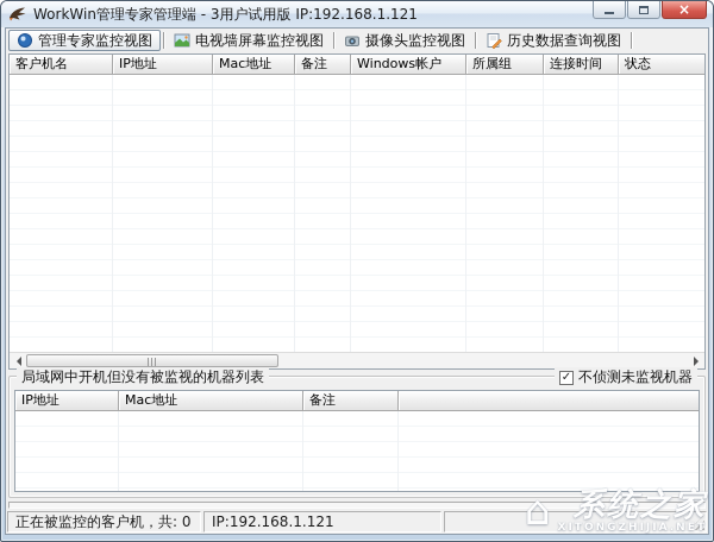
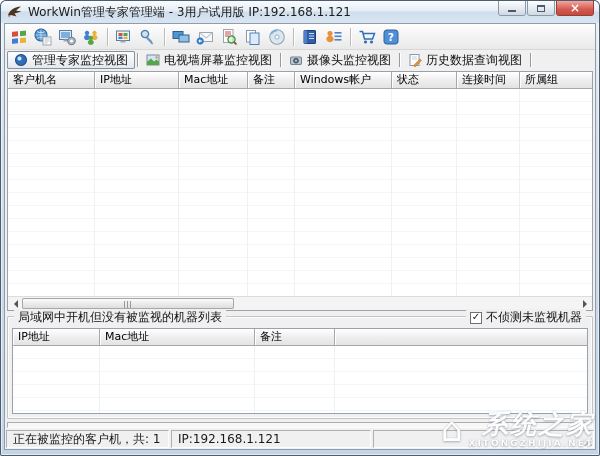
  WorkWin管理专家管理端 - 3用户试用版 IP:192.168.1.121
  ×
+ ?
  管理专家监控视图
  电视墙屏幕监控视图
  摄像头监控视图
  历史数据查询视图
  客户机名
  IP地址
  Mac地址
  备注
  Windows帐户
- 所属组
+ 状态
  连接时间
- 状态
+ 所属组
  局域网中开机但没有被监视的机器列表
  ✓
  不侦测未监视机器
  IP地址
  Mac地址
  备注
- 正在被监控的客户机，共: 0
+ 正在被监控的客户机，共: 1
  IP:192.168.1.121
  ⌂
  系统之家
  XITONGZHIJIA.NET
